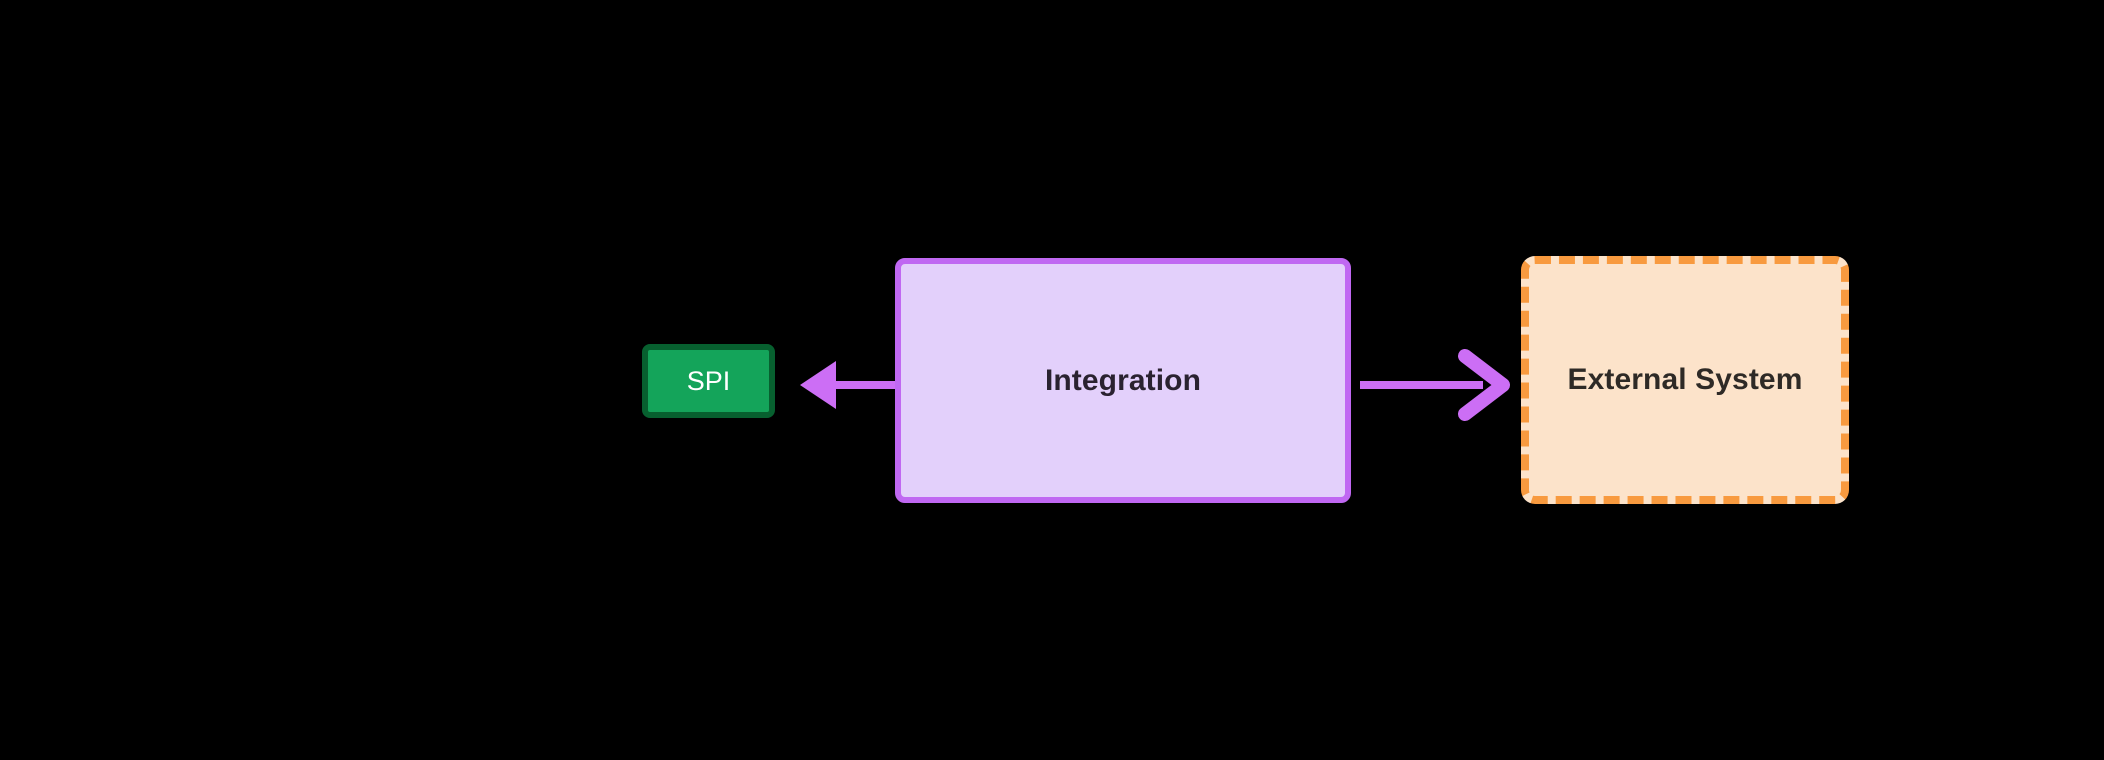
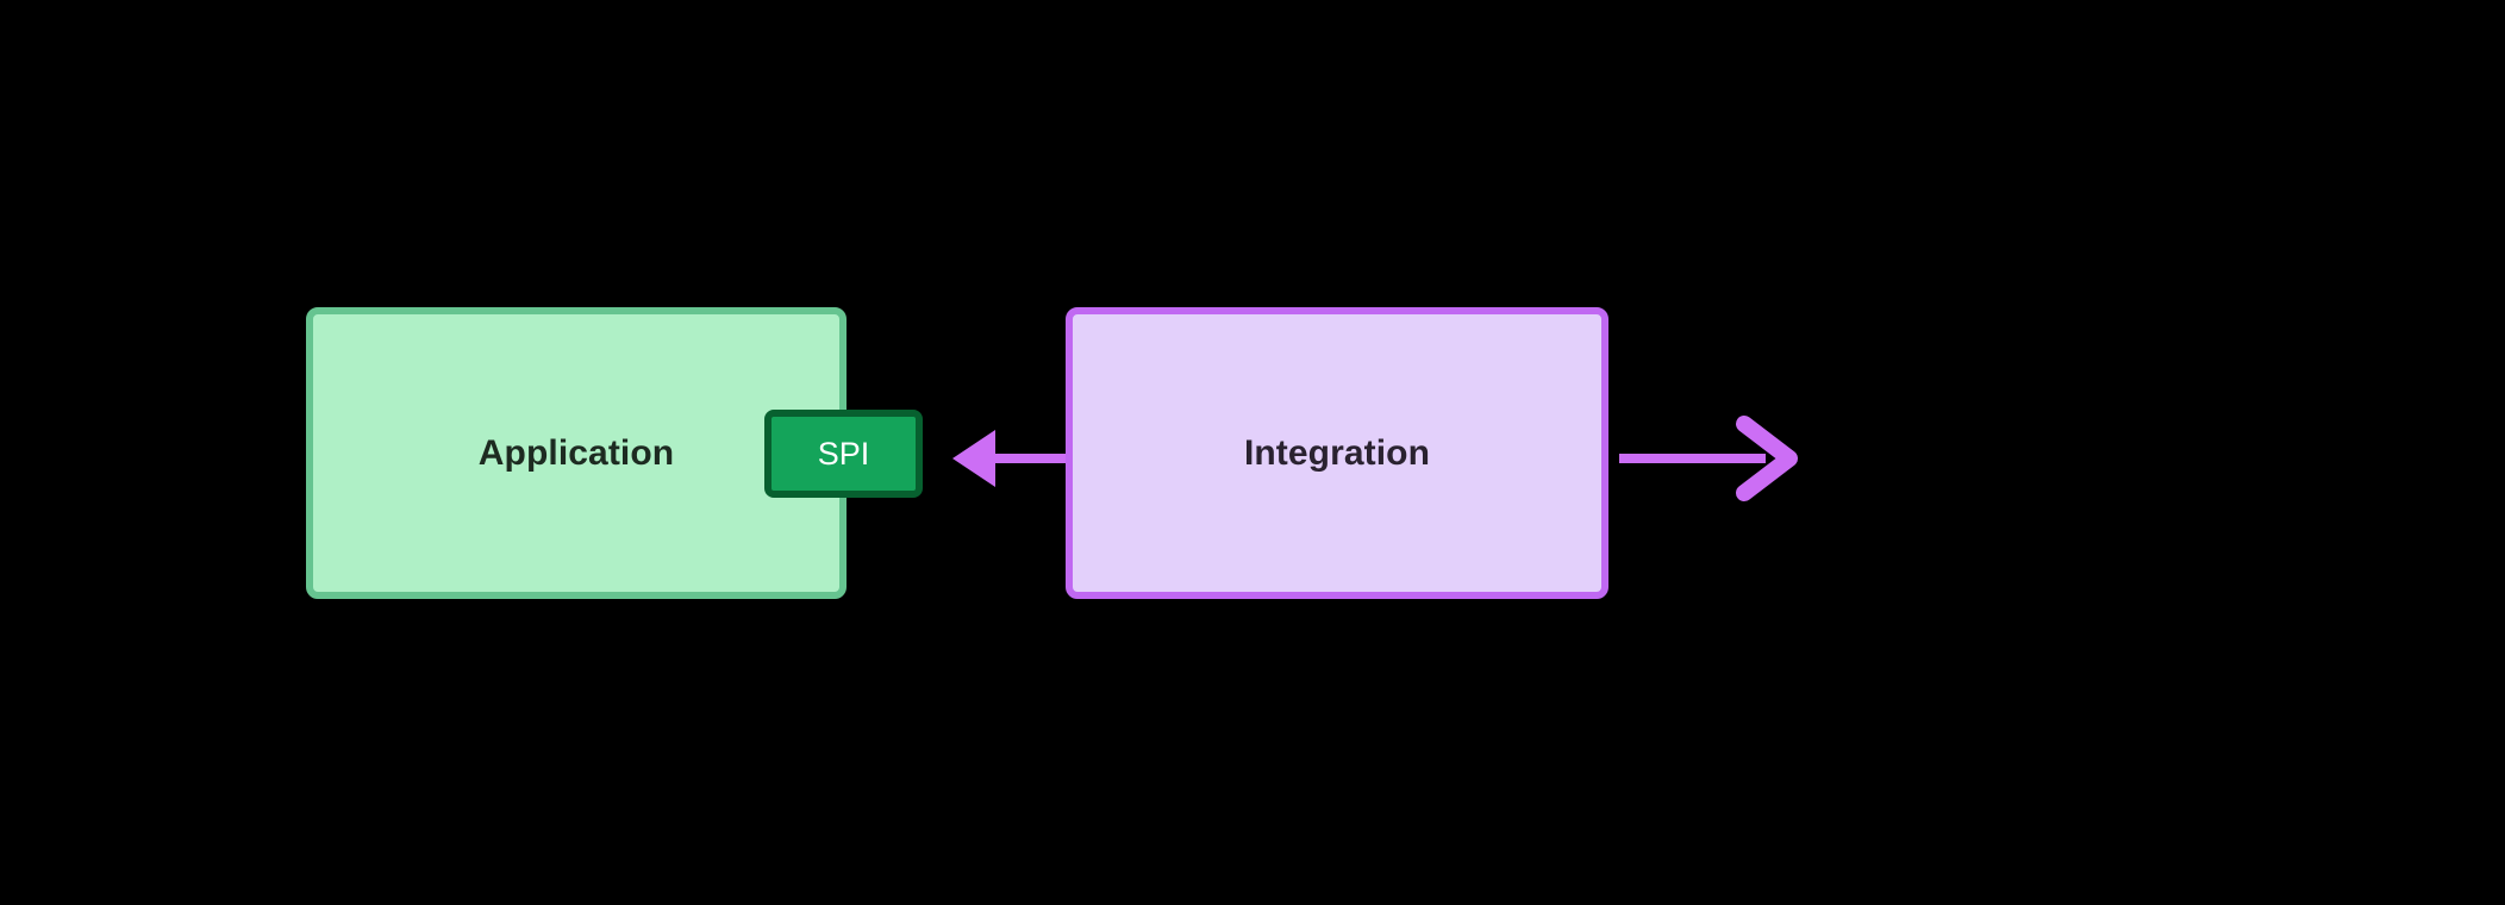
+ Application
  SPI
  Integration
- External System
